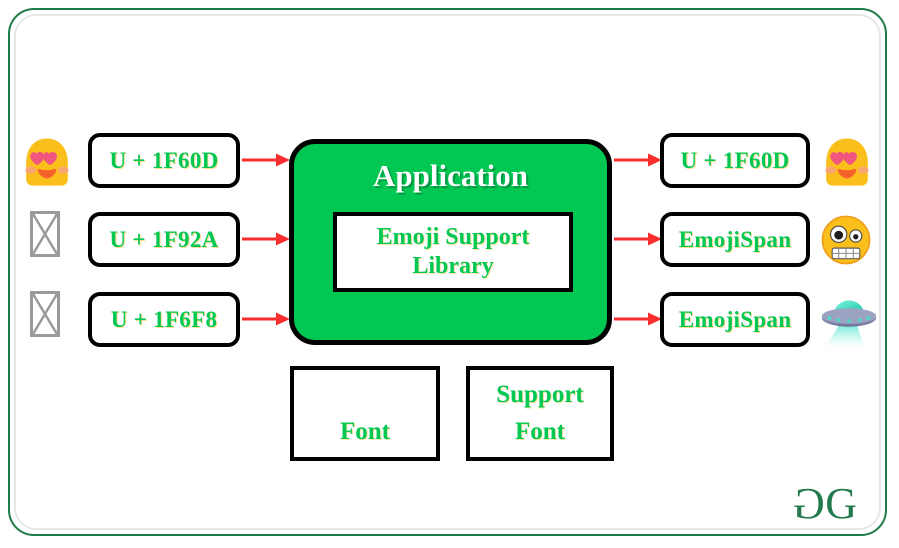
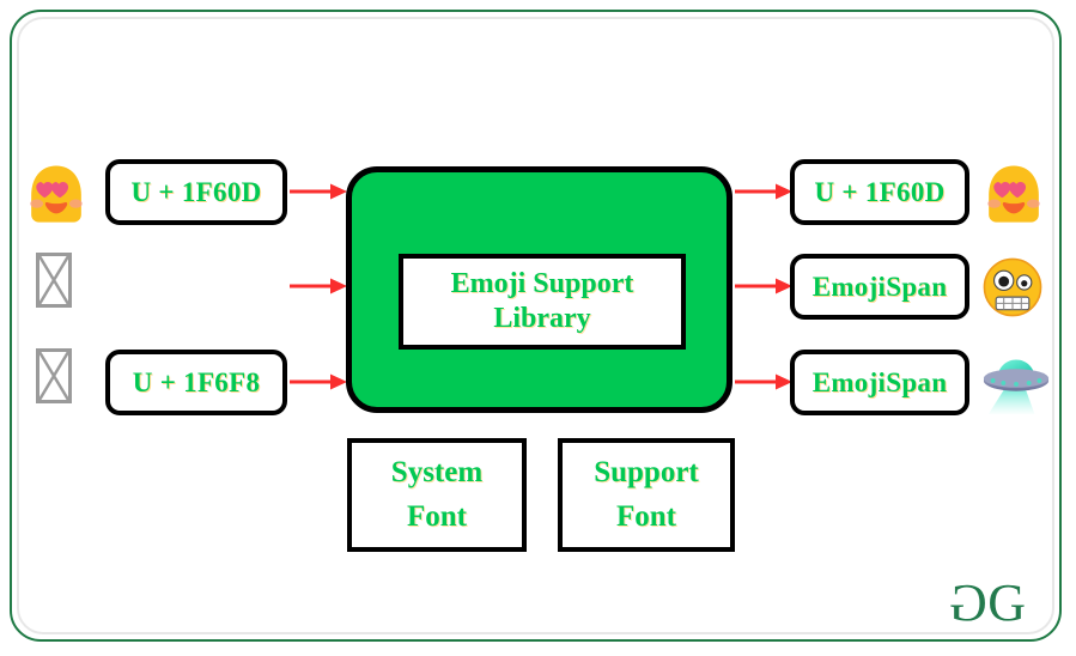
  U + 1F60D
- U + 1F92A
  U + 1F6F8
- Application
  Emoji Support
  Library
  U + 1F60D
  EmojiSpan
  EmojiSpan
+ System
  Font
  Support
  Font
